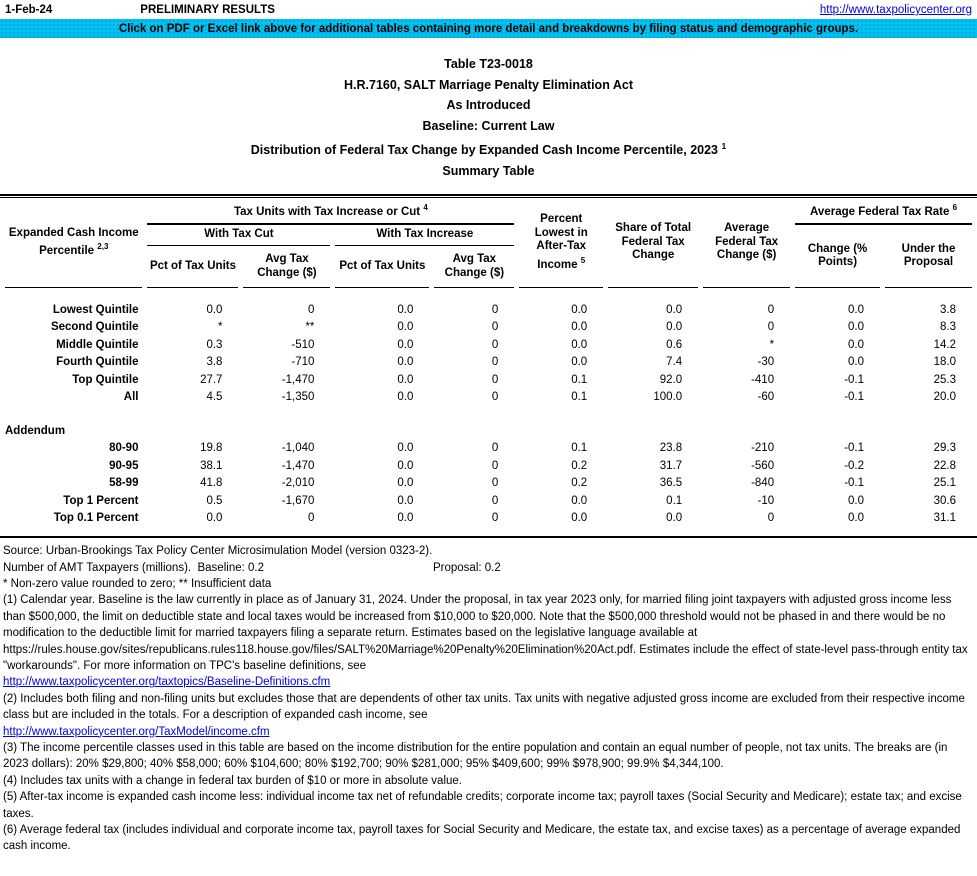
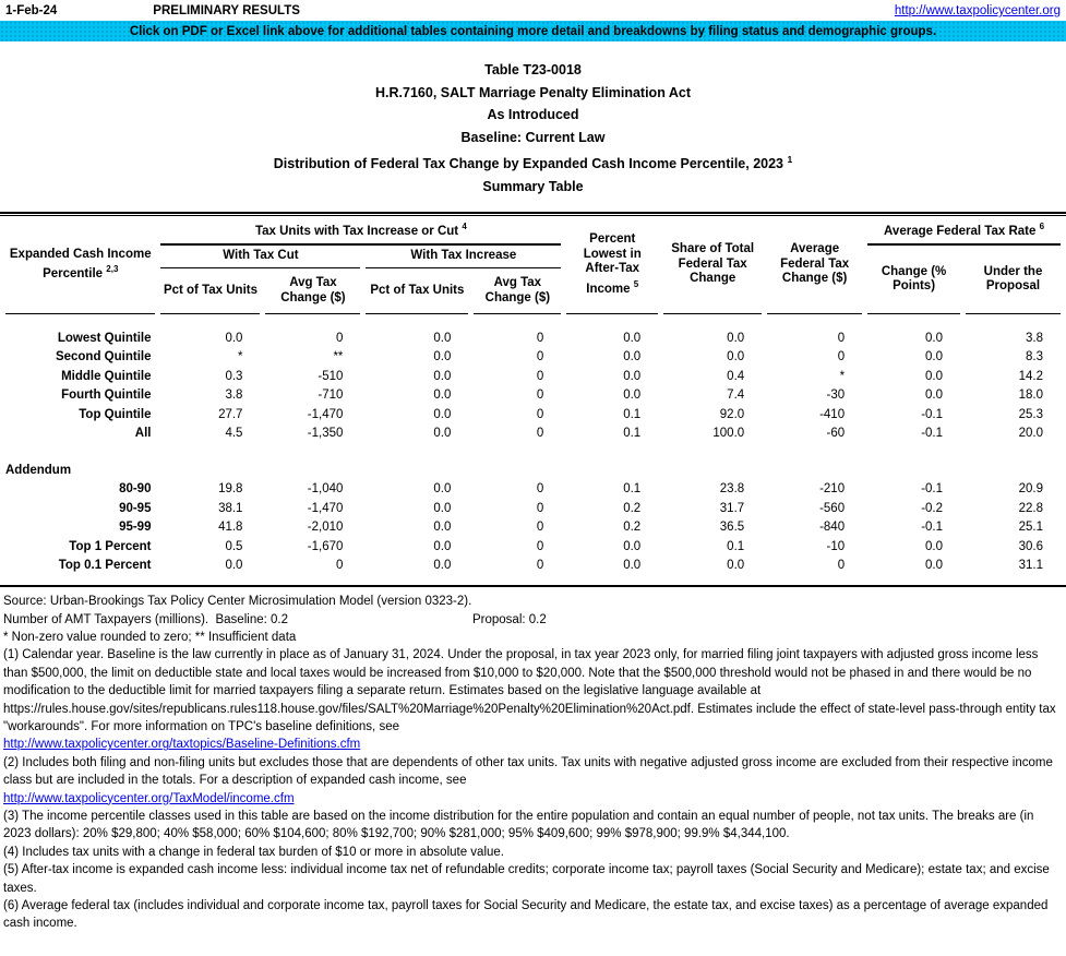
  1-Feb-24
  PRELIMINARY RESULTS
  http://www.taxpolicycenter.org
  Click on PDF or Excel link above for additional tables containing more detail and breakdowns by filing status and demographic groups.
  Table T23-0018
  H.R.7160, SALT Marriage Penalty Elimination Act
  As Introduced
  Baseline: Current Law
  Distribution of Federal Tax Change by Expanded Cash Income Percentile, 2023 1
  Summary Table
  Expanded Cash Income Percentile 2,3	Tax Units with Tax Increase or Cut 4	Percent Lowest in After-Tax Income 5	Share of Total Federal Tax Change	Average Federal Tax Change ($)	Average Federal Tax Rate 6
  With Tax Cut	With Tax Increase	Change (% Points)	Under the Proposal
  Pct of Tax Units	Avg Tax Change ($)	Pct of Tax Units	Avg Tax Change ($)
  Lowest Quintile	0.0	0	0.0	0	0.0	0.0	0	0.0	3.8
  Second Quintile	*	**	0.0	0	0.0	0.0	0	0.0	8.3
- Middle Quintile	0.3	-510	0.0	0	0.0	0.6	*	0.0	14.2
+ Middle Quintile	0.3	-510	0.0	0	0.0	0.4	*	0.0	14.2
  Fourth Quintile	3.8	-710	0.0	0	0.0	7.4	-30	0.0	18.0
  Top Quintile	27.7	-1,470	0.0	0	0.1	92.0	-410	-0.1	25.3
  All	4.5	-1,350	0.0	0	0.1	100.0	-60	-0.1	20.0
  Addendum
- 80-90	19.8	-1,040	0.0	0	0.1	23.8	-210	-0.1	29.3
+ 80-90	19.8	-1,040	0.0	0	0.1	23.8	-210	-0.1	20.9
  90-95	38.1	-1,470	0.0	0	0.2	31.7	-560	-0.2	22.8
- 58-99	41.8	-2,010	0.0	0	0.2	36.5	-840	-0.1	25.1
+ 95-99	41.8	-2,010	0.0	0	0.2	36.5	-840	-0.1	25.1
  Top 1 Percent	0.5	-1,670	0.0	0	0.0	0.1	-10	0.0	30.6
  Top 0.1 Percent	0.0	0	0.0	0	0.0	0.0	0	0.0	31.1
  Source: Urban-Brookings Tax Policy Center Microsimulation Model (version 0323-2).
  Number of AMT Taxpayers (millions). Baseline: 0.2
  Proposal: 0.2
  * Non-zero value rounded to zero; ** Insufficient data
  (1) Calendar year. Baseline is the law currently in place as of January 31, 2024. Under the proposal, in tax year 2023 only, for married filing joint taxpayers with adjusted gross income less than $500,000, the limit on deductible state and local taxes would be increased from $10,000 to $20,000. Note that the $500,000 threshold would not be phased in and there would be no modification to the deductible limit for married taxpayers filing a separate return. Estimates based on the legislative language available at https://rules.house.gov/sites/republicans.rules118.house.gov/files/SALT%20Marriage%20Penalty%20Elimination%20Act.pdf. Estimates include the effect of state-level pass-through entity tax "workarounds". For more information on TPC's baseline definitions, see
  http://www.taxpolicycenter.org/taxtopics/Baseline-Definitions.cfm
  (2) Includes both filing and non-filing units but excludes those that are dependents of other tax units. Tax units with negative adjusted gross income are excluded from their respective income class but are included in the totals. For a description of expanded cash income, see
  http://www.taxpolicycenter.org/TaxModel/income.cfm
  (3) The income percentile classes used in this table are based on the income distribution for the entire population and contain an equal number of people, not tax units. The breaks are (in 2023 dollars): 20% $29,800; 40% $58,000; 60% $104,600; 80% $192,700; 90% $281,000; 95% $409,600; 99% $978,900; 99.9% $4,344,100.
  (4) Includes tax units with a change in federal tax burden of $10 or more in absolute value.
  (5) After-tax income is expanded cash income less: individual income tax net of refundable credits; corporate income tax; payroll taxes (Social Security and Medicare); estate tax; and excise taxes.
  (6) Average federal tax (includes individual and corporate income tax, payroll taxes for Social Security and Medicare, the estate tax, and excise taxes) as a percentage of average expanded cash income.
